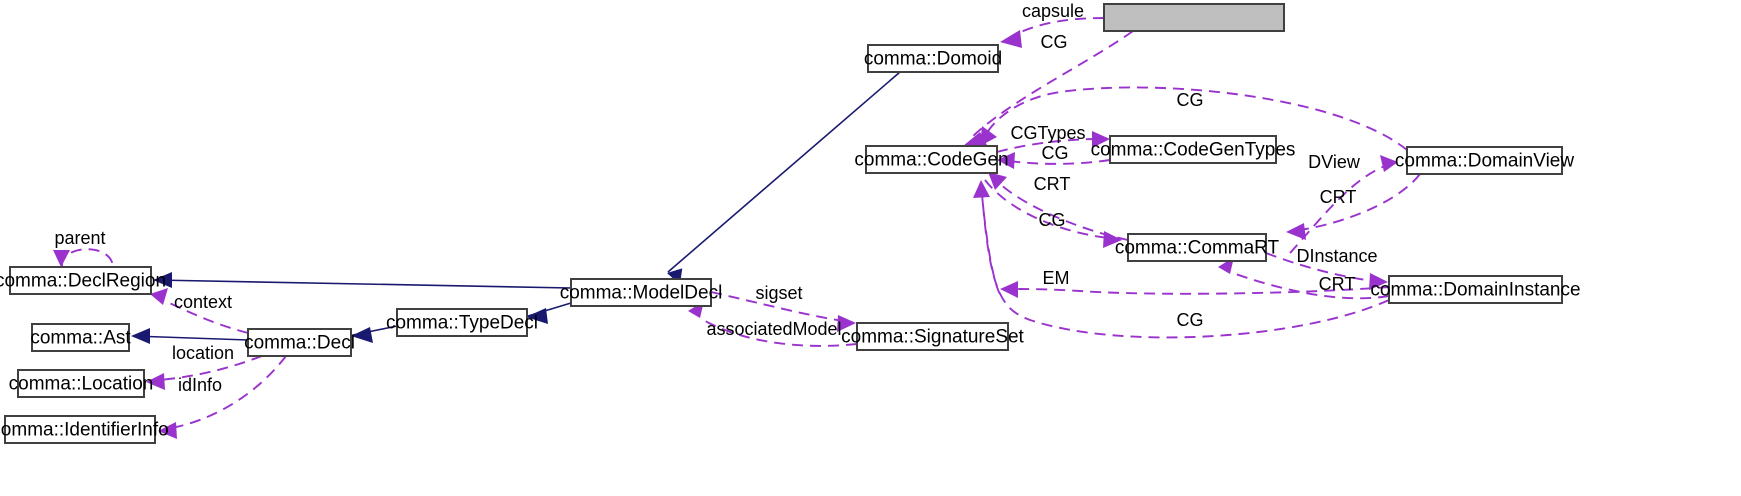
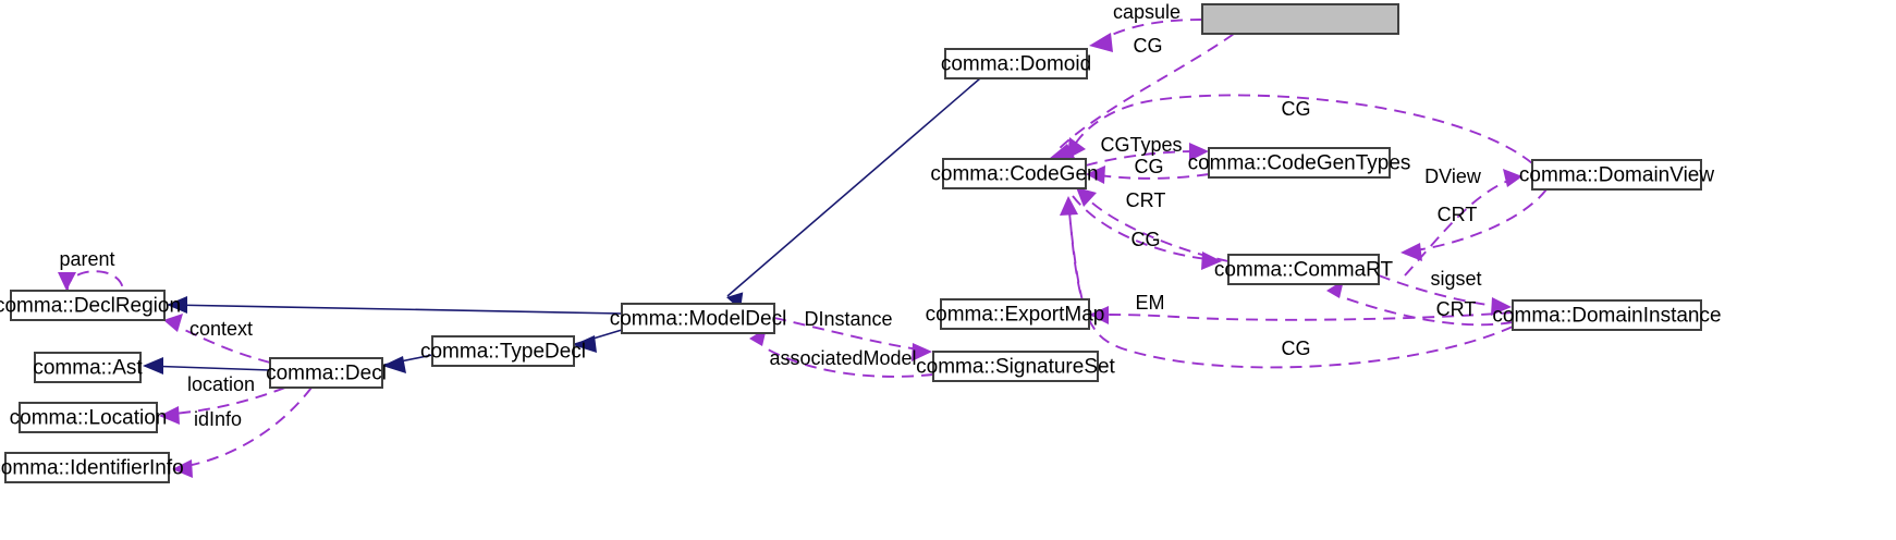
  capsule
  CG
  CG
  CGTypes
  CG
  DView
  CRT
  CRT
  CG
- DInstance
+ sigset
  EM
  CRT
  CG
- sigset
+ DInstance
  associatedModel
  parent
  context
  location
  idInfo
  comma::Domoid
  comma::CodeGen
  comma::CodeGenTypes
  comma::DomainView
  comma::CommaRT
  comma::DomainInstance
  comma::ModelDecl
+ comma::ExportMap
  comma::SignatureSet
  comma::TypeDecl
  omma::DeclRegion
  comma::Decl
  comma::Ast
  comma::Location
  omma::IdentifierInfo
